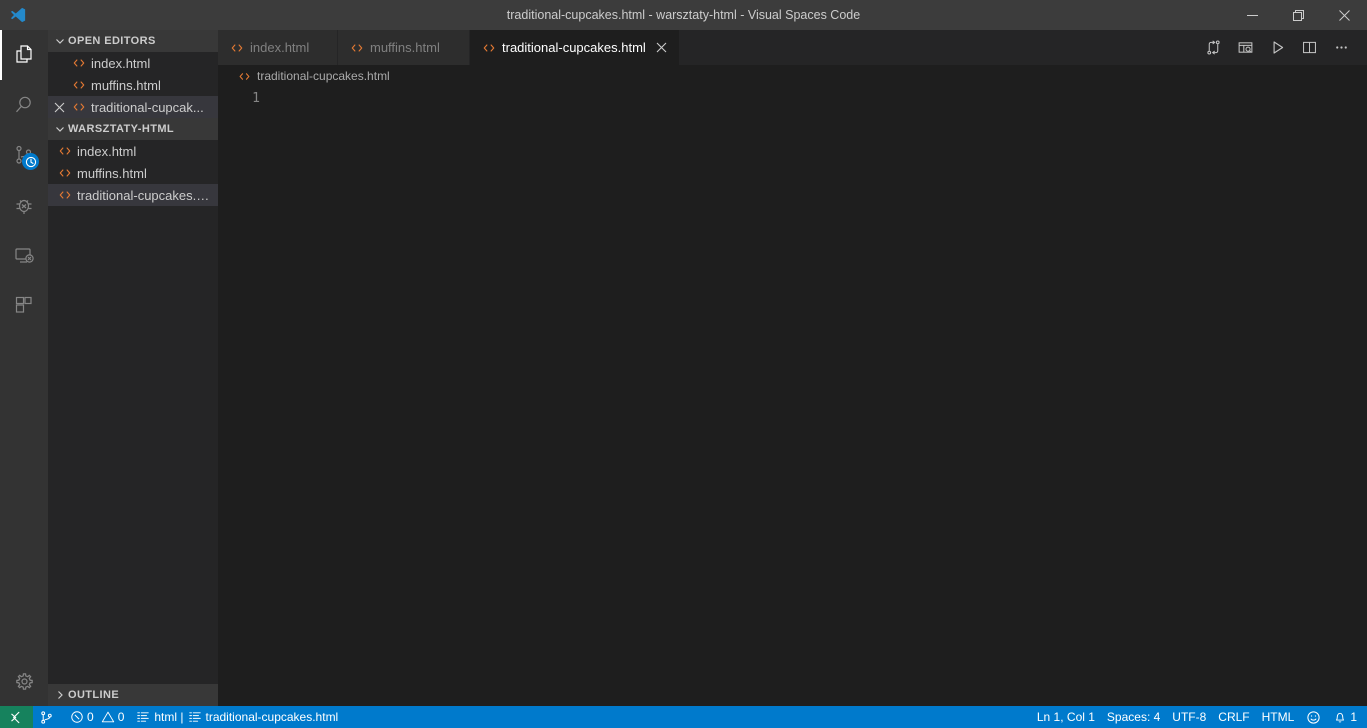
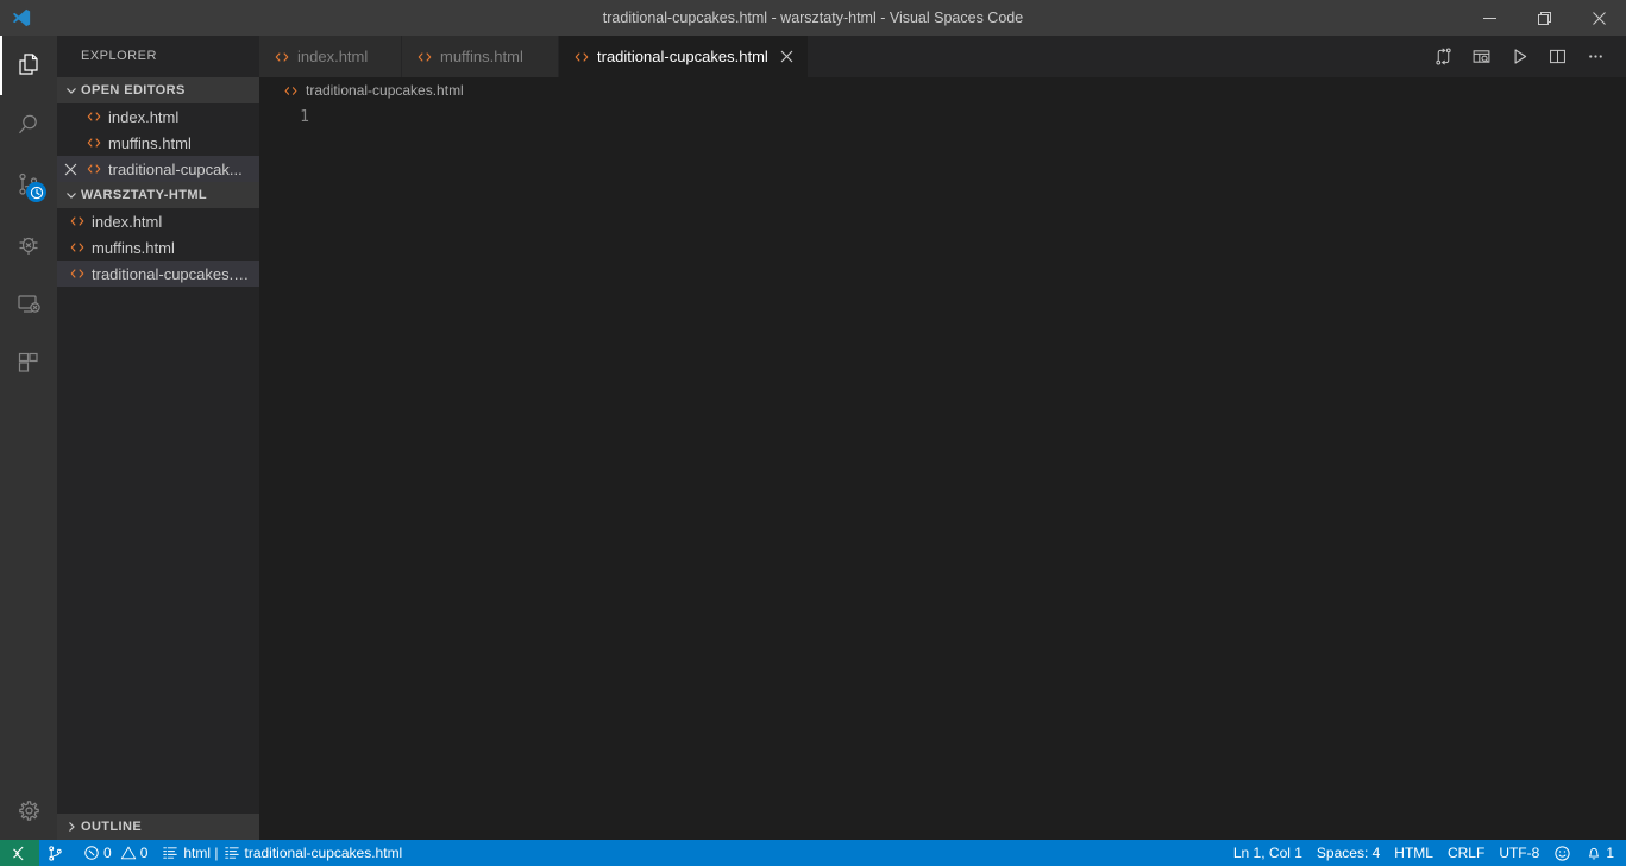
  traditional-cupcakes.html - warsztaty-html - Visual Spaces Code
+ EXPLORER
  OPEN EDITORS
  index.html
  muffins.html
  traditional-cupcak...
  WARSZTATY-HTML
  index.html
  muffins.html
  traditional-cupcakes.h...
  OUTLINE
  index.html
  muffins.html
  traditional-cupcakes.html
  traditional-cupcakes.html
  1
  0
  0
  html |
  traditional-cupcakes.html
  Ln 1, Col 1
  Spaces: 4
- UTF-8
+ HTML
  CRLF
- HTML
+ UTF-8
  1
